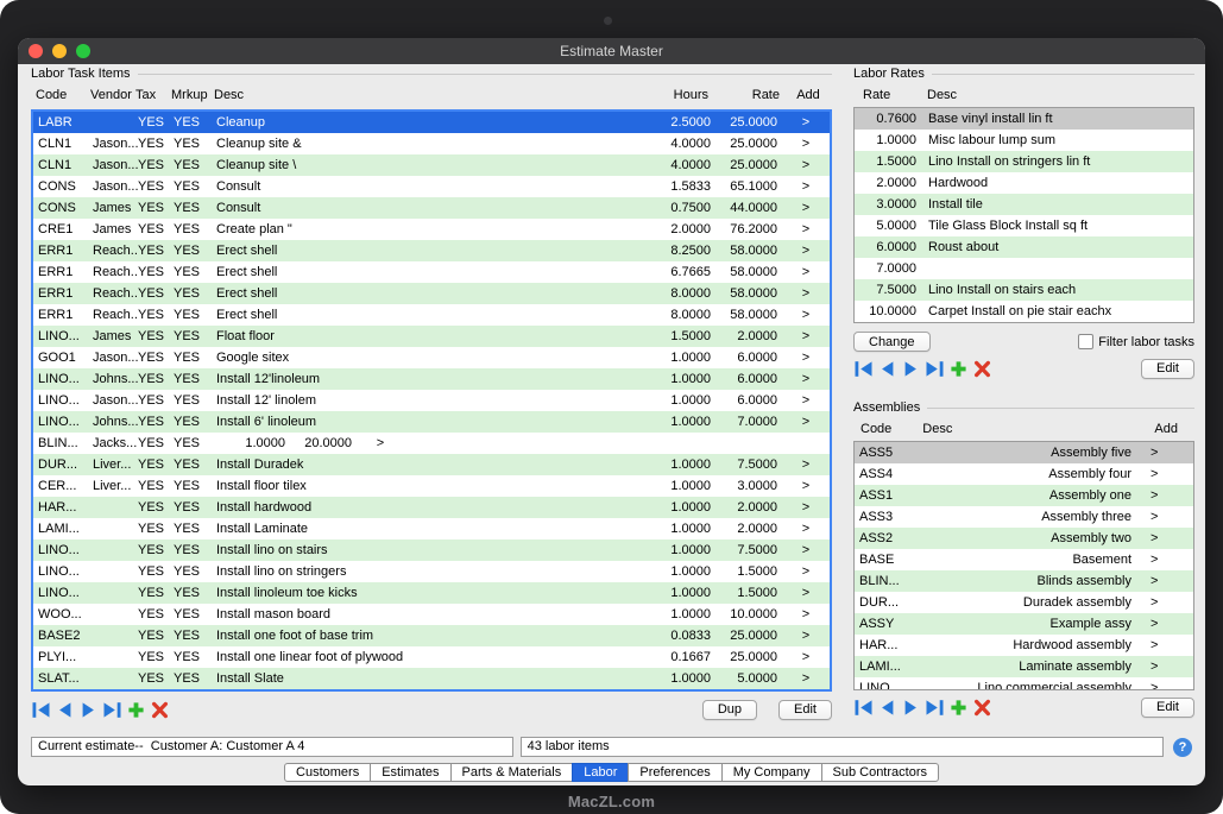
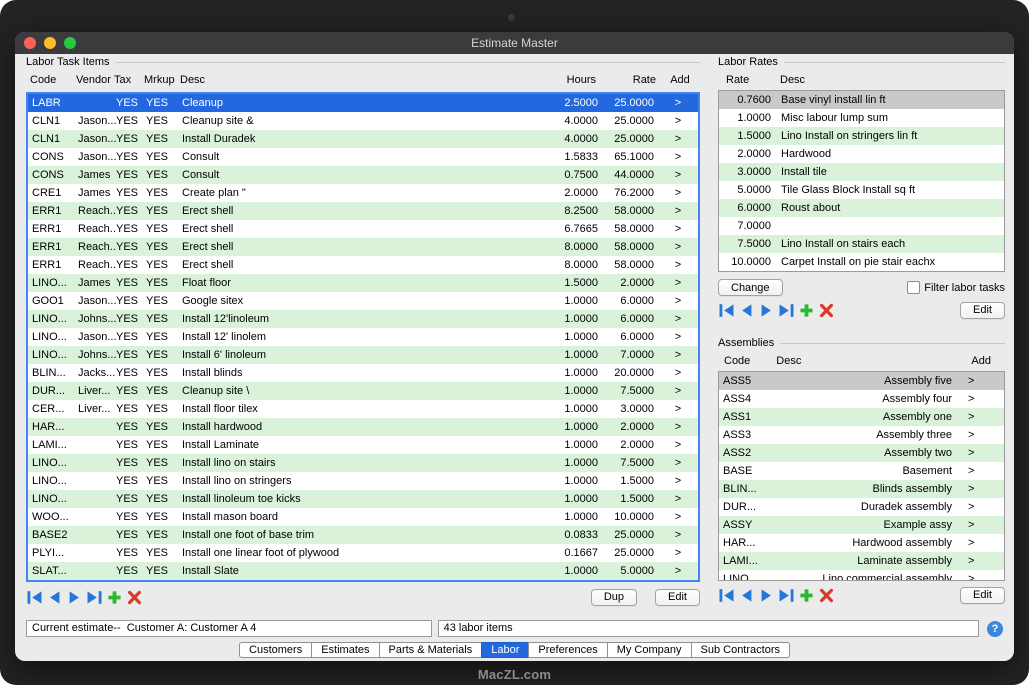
  Estimate Master
  Labor Task Items
  Code
  Vendor
  Tax
  Mrkup
  Desc
  Hours
  Rate
  Add
  LABR
  YES
  YES
  Cleanup
  2.5000
  25.0000
  >
  CLN1
  Jason...
  YES
  YES
  Cleanup site &
  4.0000
  25.0000
  >
  CLN1
  Jason...
  YES
  YES
- Cleanup site \
+ Install Duradek
  4.0000
  25.0000
  >
  CONS
  Jason...
  YES
  YES
  Consult
  1.5833
  65.1000
  >
  CONS
  James
  YES
  YES
  Consult
  0.7500
  44.0000
  >
  CRE1
  James
  YES
  YES
  Create plan "
  2.0000
  76.2000
  >
  ERR1
  Reach..
  YES
  YES
  Erect shell
  8.2500
  58.0000
  >
  ERR1
  Reach..
  YES
  YES
  Erect shell
  6.7665
  58.0000
  >
  ERR1
  Reach..
  YES
  YES
  Erect shell
  8.0000
  58.0000
  >
  ERR1
  Reach..
  YES
  YES
  Erect shell
  8.0000
  58.0000
  >
  LINO...
  James
  YES
  YES
  Float floor
  1.5000
  2.0000
  >
  GOO1
  Jason...
  YES
  YES
  Google sitex
  1.0000
  6.0000
  >
  LINO...
  Johns...
  YES
  YES
  Install 12'linoleum
  1.0000
  6.0000
  >
  LINO...
  Jason...
  YES
  YES
  Install 12' linolem
  1.0000
  6.0000
  >
  LINO...
  Johns...
  YES
  YES
  Install 6' linoleum
  1.0000
  7.0000
  >
  BLIN...
  Jacks...
  YES
  YES
+ Install blinds
  1.0000
  20.0000
  >
  DUR...
  Liver...
  YES
  YES
- Install Duradek
+ Cleanup site \
  1.0000
  7.5000
  >
  CER...
  Liver...
  YES
  YES
  Install floor tilex
  1.0000
  3.0000
  >
  HAR...
  YES
  YES
  Install hardwood
  1.0000
  2.0000
  >
  LAMI...
  YES
  YES
  Install Laminate
  1.0000
  2.0000
  >
  LINO...
  YES
  YES
  Install lino on stairs
  1.0000
  7.5000
  >
  LINO...
  YES
  YES
  Install lino on stringers
  1.0000
  1.5000
  >
  LINO...
  YES
  YES
  Install linoleum toe kicks
  1.0000
  1.5000
  >
  WOO...
  YES
  YES
  Install mason board
  1.0000
  10.0000
  >
  BASE2
  YES
  YES
  Install one foot of base trim
  0.0833
  25.0000
  >
  PLYI...
  YES
  YES
  Install one linear foot of plywood
  0.1667
  25.0000
  >
  SLAT...
  YES
  YES
  Install Slate
  1.0000
  5.0000
  >
  Dup
  Edit
  Labor Rates
  Rate
  Desc
  0.7600
  Base vinyl install lin ft
  1.0000
  Misc labour lump sum
  1.5000
  Lino Install on stringers lin ft
  2.0000
  Hardwood
  3.0000
  Install tile
  5.0000
  Tile Glass Block Install sq ft
  6.0000
  Roust about
  7.0000
  7.5000
  Lino Install on stairs each
  10.0000
  Carpet Install on pie stair eachx
  Change
  Filter labor tasks
  Edit
  Assemblies
  Code
  Desc
  Add
  ASS5
  Assembly five
  >
  ASS4
  Assembly four
  >
  ASS1
  Assembly one
  >
  ASS3
  Assembly three
  >
  ASS2
  Assembly two
  >
  BASE
  Basement
  >
  BLIN...
  Blinds assembly
  >
  DUR...
  Duradek assembly
  >
  ASSY
  Example assy
  >
  HAR...
  Hardwood assembly
  >
  LAMI...
  Laminate assembly
  >
  LINO...
  Lino commercial assembly
  >
  Edit
  Current estimate-- Customer A: Customer A 4
  43 labor items
  ?
  Customers
  Estimates
  Parts & Materials
  Labor
  Preferences
  My Company
  Sub Contractors
  MacZL.com
